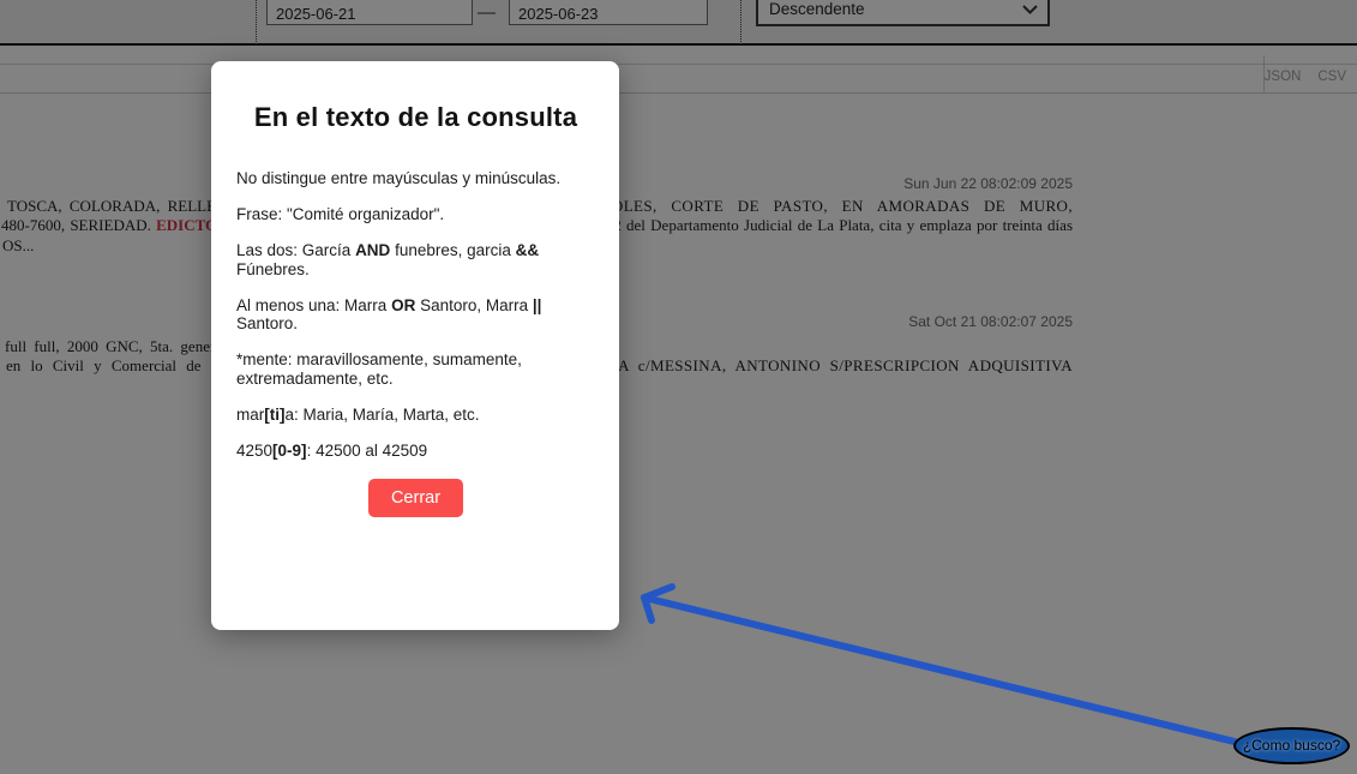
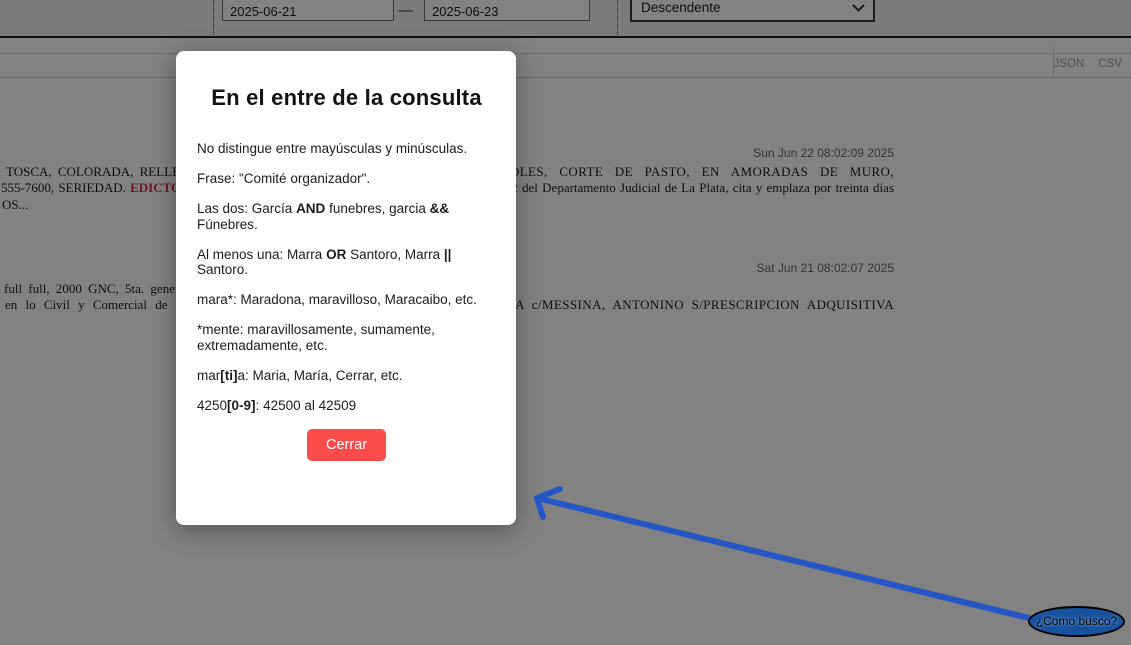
  2025-06-21
  —
  2025-06-23
  Descendente
  JSON
  CSV
  Sun Jun 22 08:02:09 2025
  TOSCA, COLORADA, RELL
- 480-7600, SERIEDAD. EDICT
+ 555-7600, SERIEDAD. EDICT
  OS...
  LES, CORTE DE PASTO, EN AMORADAS DE MURO,
  del Departamento Judicial de La Plata, cita y emplaza por treinta días
- Sat Oct 21 08:02:07 2025
+ Sat Jun 21 08:02:07 2025
  full full, 2000 GNC, 5ta. gene
  en lo Civil y Comercial de
  A c/MESSINA, ANTONINO S/PRESCRIPCION ADQUISITIVA
- En el texto de la consulta
+ En el entre de la consulta
  No distingue entre mayúsculas y minúsculas.
  Frase: "Comité organizador".
  Las dos: García AND funebres, garcia && Fúnebres.
  Al menos una: Marra OR Santoro, Marra || Santoro.
+ mara*: Maradona, maravilloso, Maracaibo, etc.
  *mente: maravillosamente, sumamente, extremadamente, etc.
- mar[ti]a: Maria, María, Marta, etc.
+ mar[ti]a: Maria, María, Cerrar, etc.
  4250[0-9]: 42500 al 42509
  Cerrar
  ¿Como busco?
